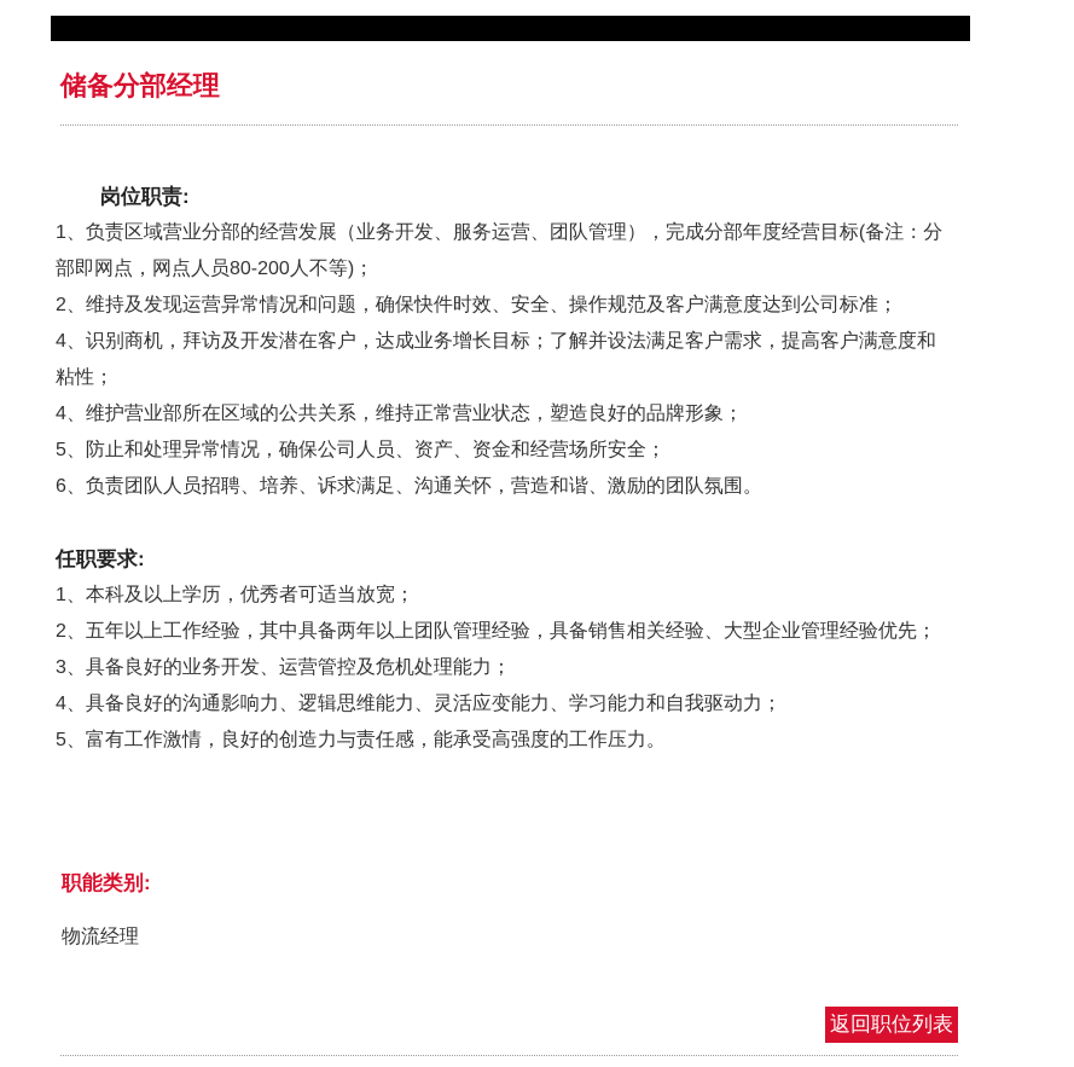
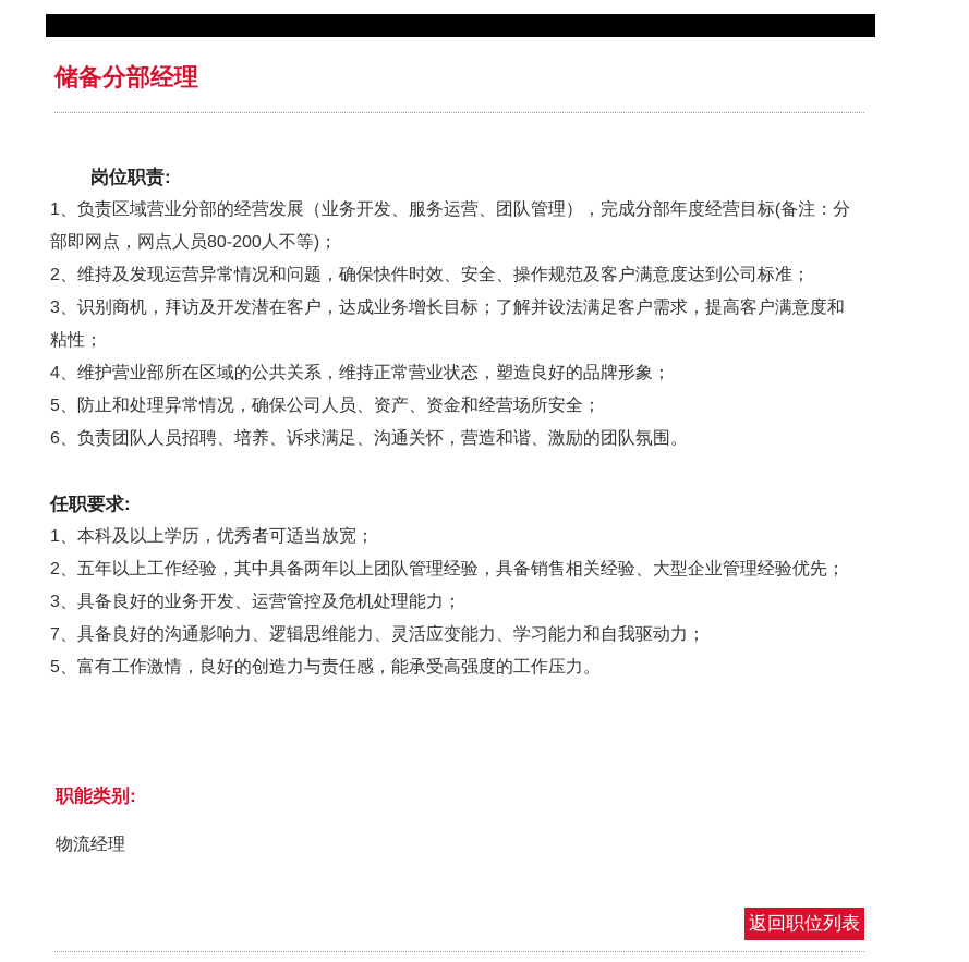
  储备分部经理
  岗位职责:
  1、负责区域营业分部的经营发展（业务开发、服务运营、团队管理），完成分部年度经营目标(备注：分部即网点，网点人员80-200人不等)；
  2、维持及发现运营异常情况和问题，确保快件时效、安全、操作规范及客户满意度达到公司标准；
- 4、识别商机，拜访及开发潜在客户，达成业务增长目标；了解并设法满足客户需求，提高客户满意度和粘性；
+ 3、识别商机，拜访及开发潜在客户，达成业务增长目标；了解并设法满足客户需求，提高客户满意度和粘性；
  4、维护营业部所在区域的公共关系，维持正常营业状态，塑造良好的品牌形象；
  5、防止和处理异常情况，确保公司人员、资产、资金和经营场所安全；
  6、负责团队人员招聘、培养、诉求满足、沟通关怀，营造和谐、激励的团队氛围。
  任职要求:
  1、本科及以上学历，优秀者可适当放宽；
  2、五年以上工作经验，其中具备两年以上团队管理经验，具备销售相关经验、大型企业管理经验优先；
  3、具备良好的业务开发、运营管控及危机处理能力；
- 4、具备良好的沟通影响力、逻辑思维能力、灵活应变能力、学习能力和自我驱动力；
+ 7、具备良好的沟通影响力、逻辑思维能力、灵活应变能力、学习能力和自我驱动力；
  5、富有工作激情，良好的创造力与责任感，能承受高强度的工作压力。
  职能类别:
  物流经理
  返回职位列表
